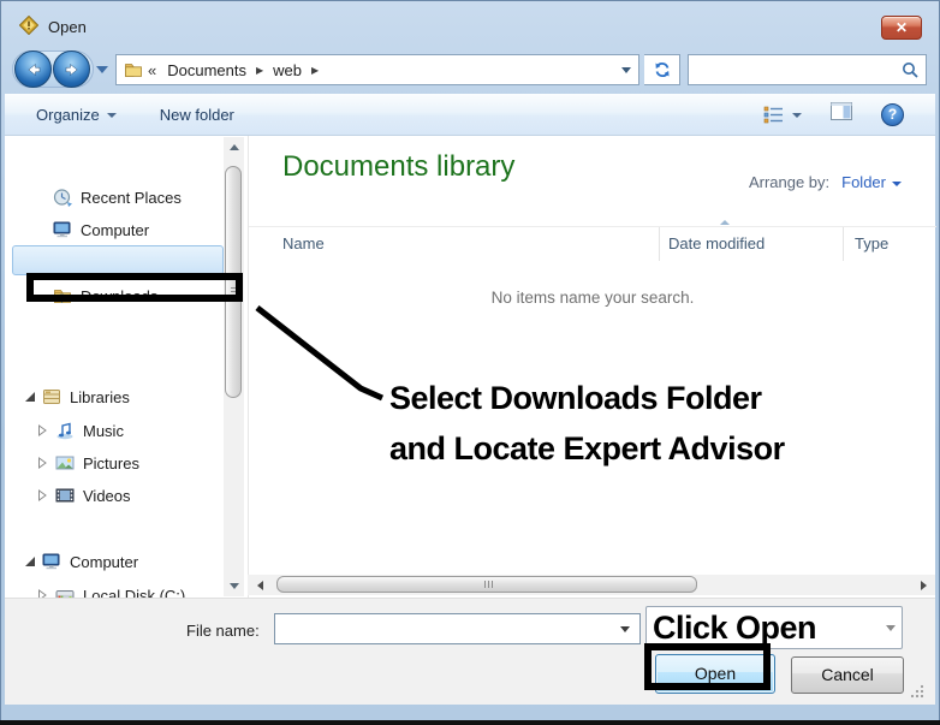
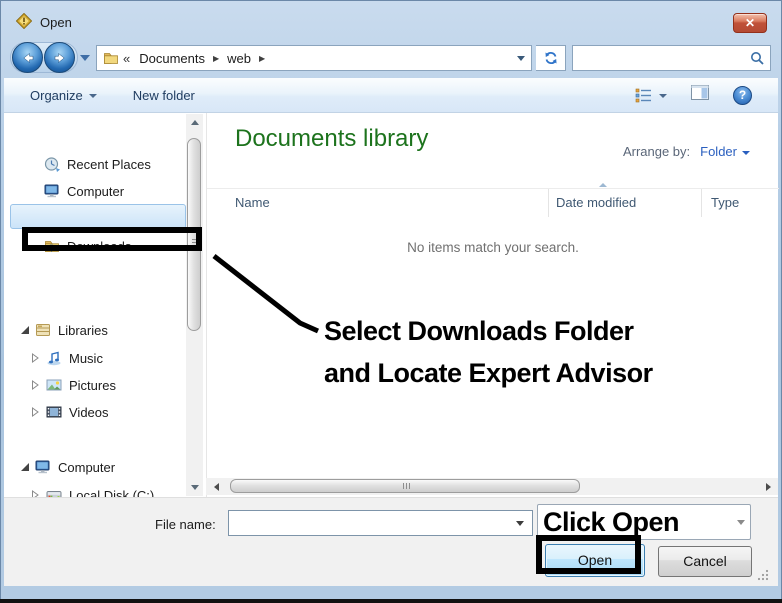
  Open
  ✕
  «
  Documents
  ▶
  web
  ▶
  Organize
  New folder
  ?
  Recent Places
  Computer
  Downloads
  Libraries
  Music
  Pictures
  Videos
  Computer
  Local Disk (C:)
  Documents library
  Arrange by:
  Folder
  Name
  Date modified
  Type
- No items name your search.
+ No items match your search.
  File name:
  Click Open
  Open
  Cancel
  Select Downloads Folder
  and Locate Expert Advisor
